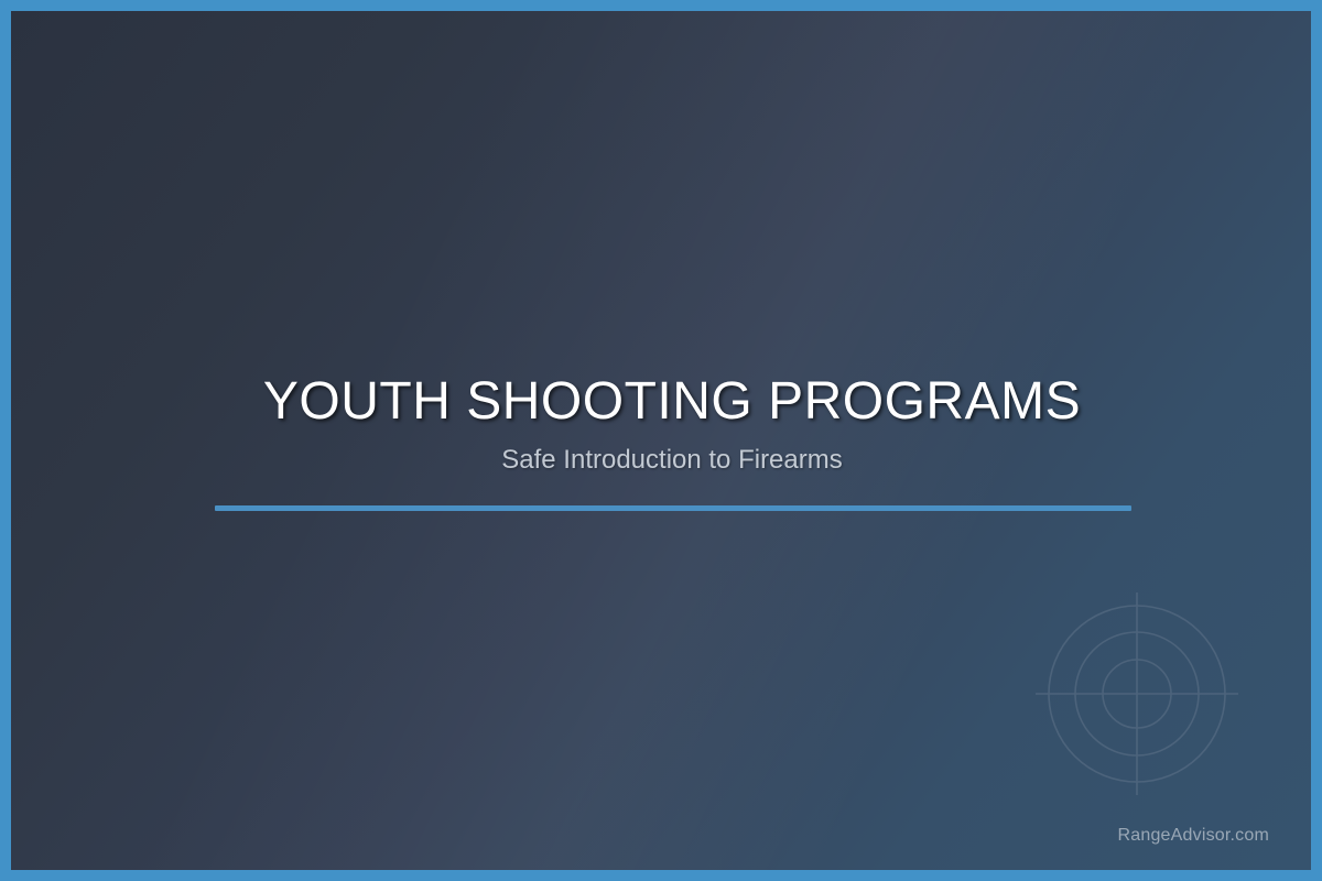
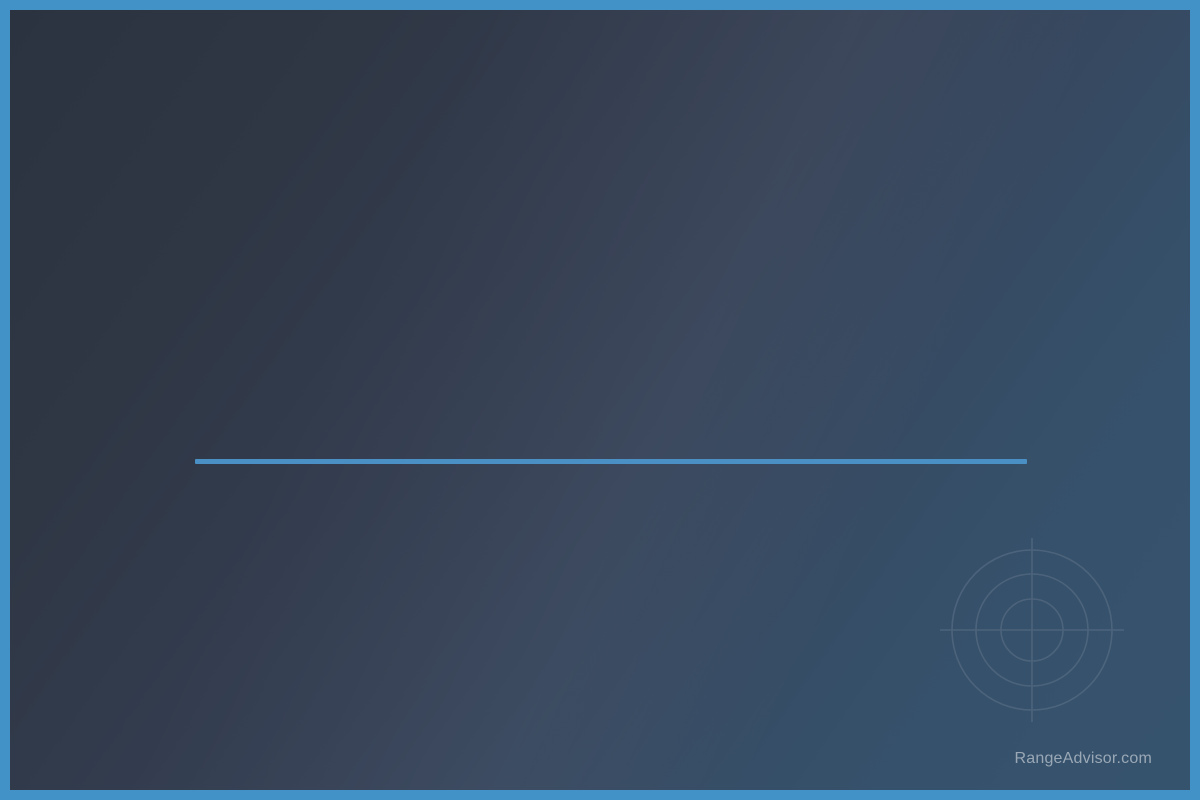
- YOUTH SHOOTING PROGRAMS
- Safe Introduction to Firearms
  RangeAdvisor.com
